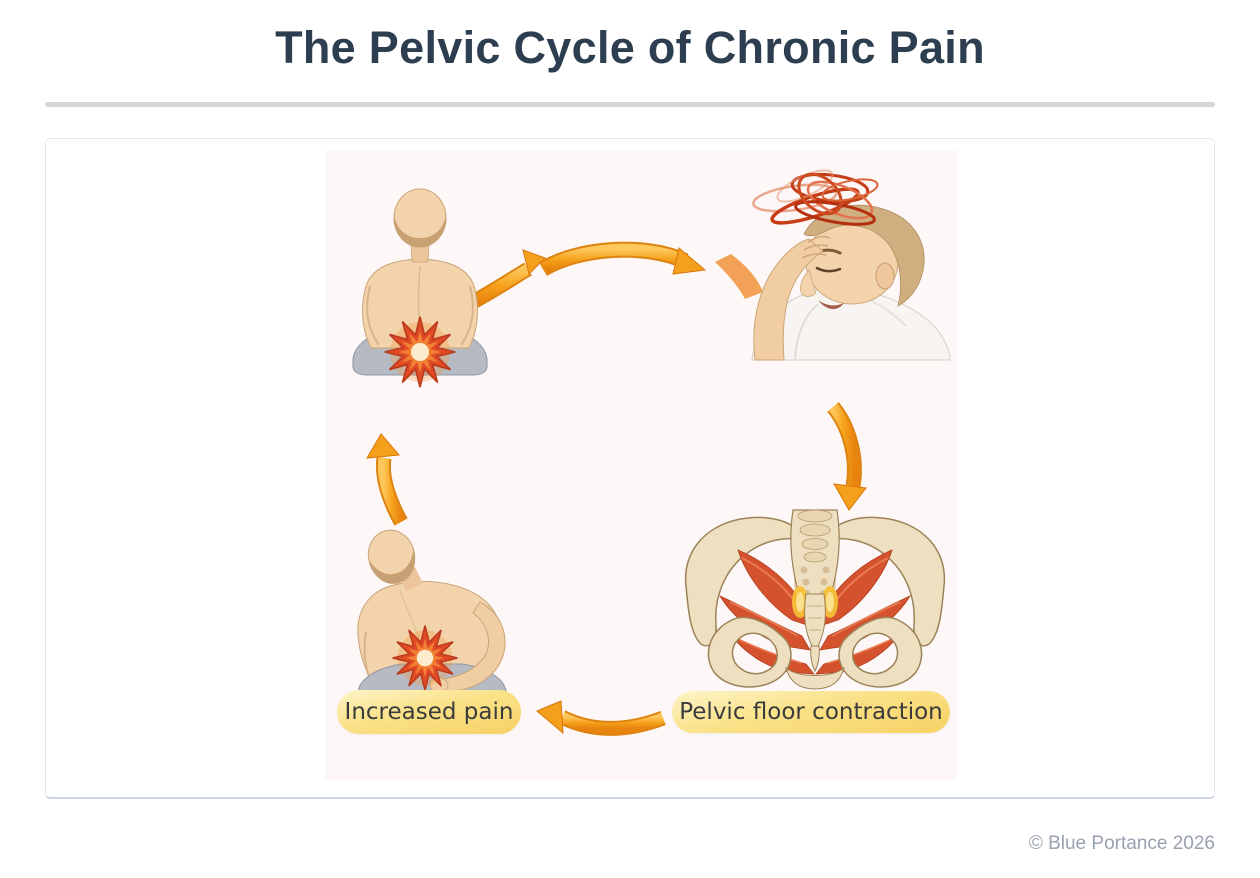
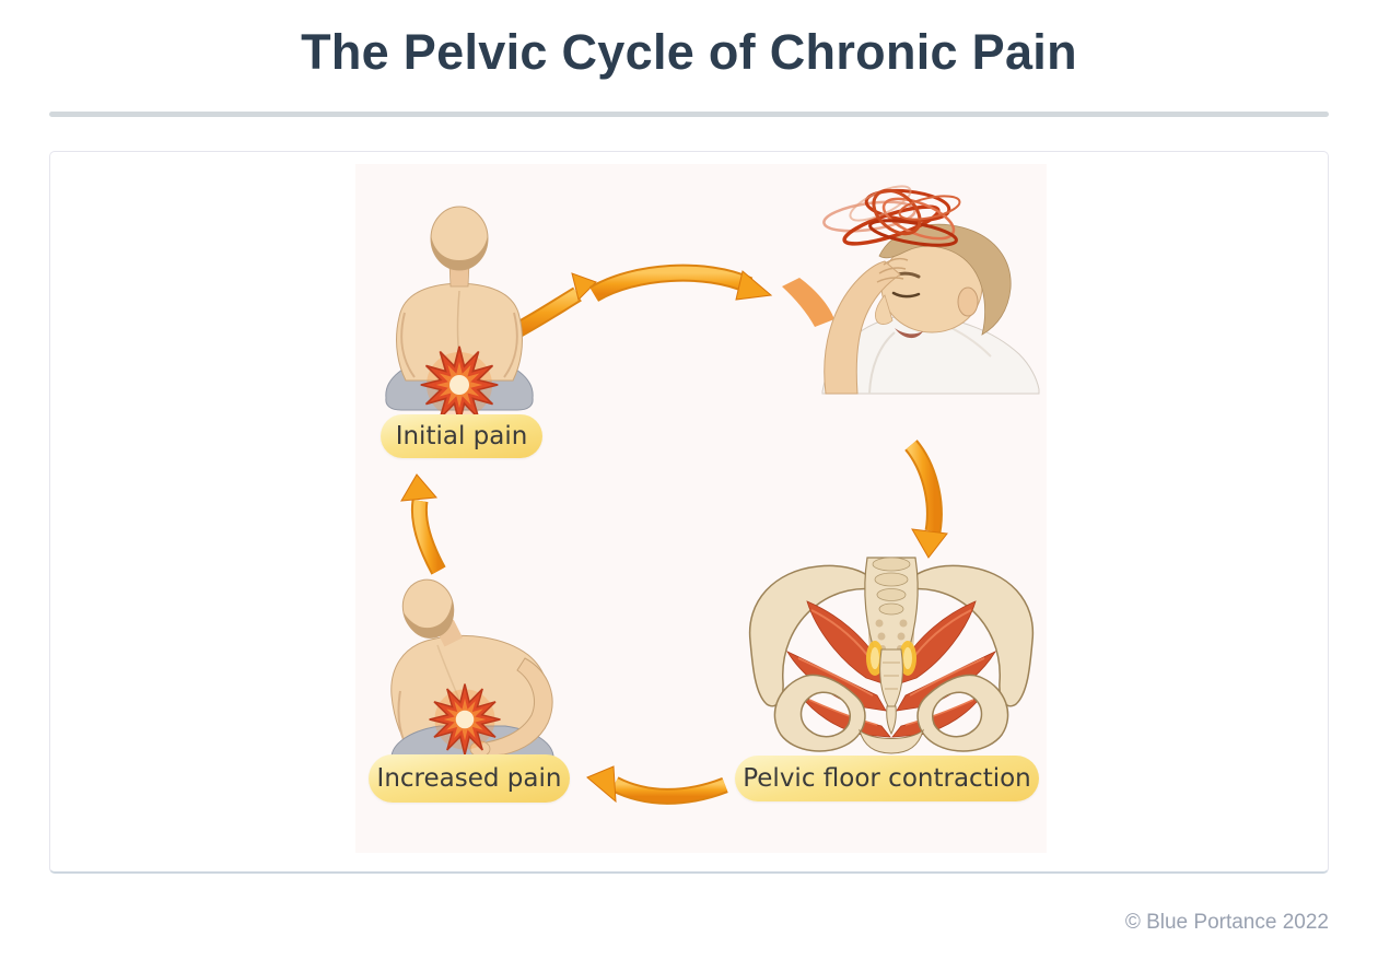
  The Pelvic Cycle of Chronic Pain
+ Initial pain
  Pelvic floor contraction
  Increased pain
- © Blue Portance 2026
+ © Blue Portance 2022
